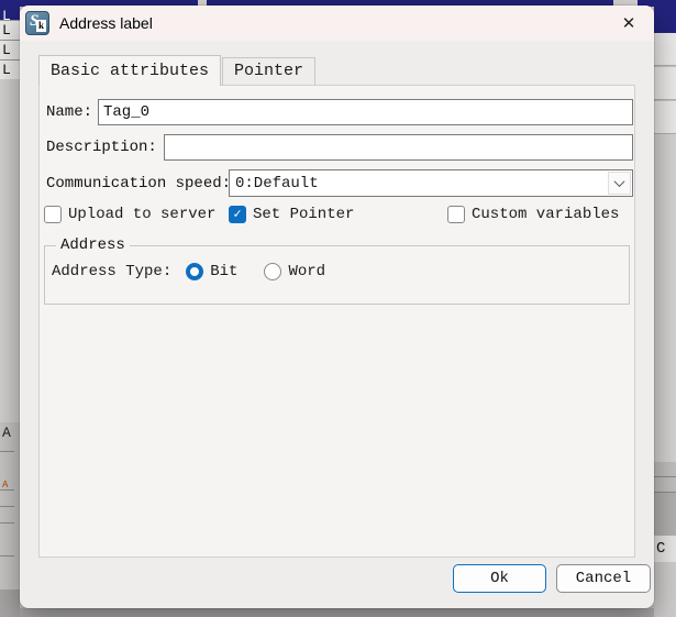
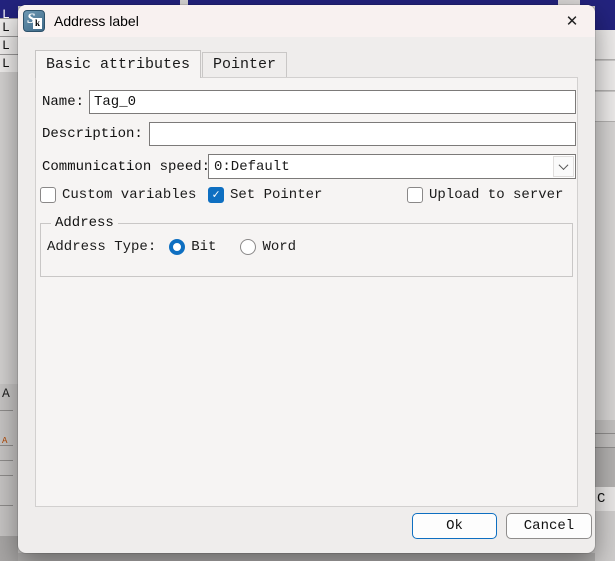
  L
  L
  L
  L
  A
  A
  C
  S
  k
  Address label
  ✕
  Basic attributes
  Pointer
  Name:
  Tag_0
  Description:
  Communication speed:
  0:Default
- Upload to server
+ Custom variables
  ✓
  Set Pointer
- Custom variables
+ Upload to server
  Address
  Address Type:
  Bit
  Word
  Ok
  Cancel
